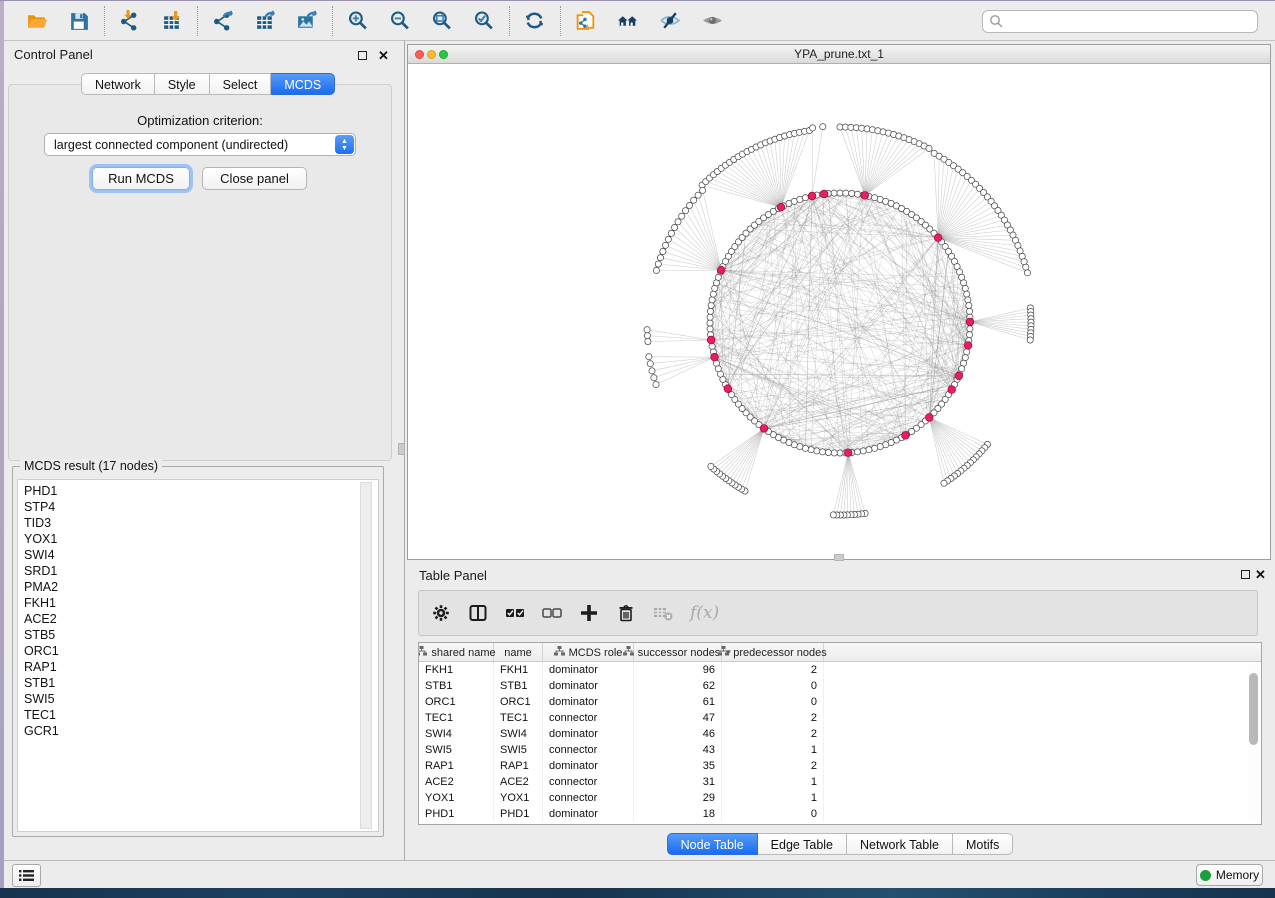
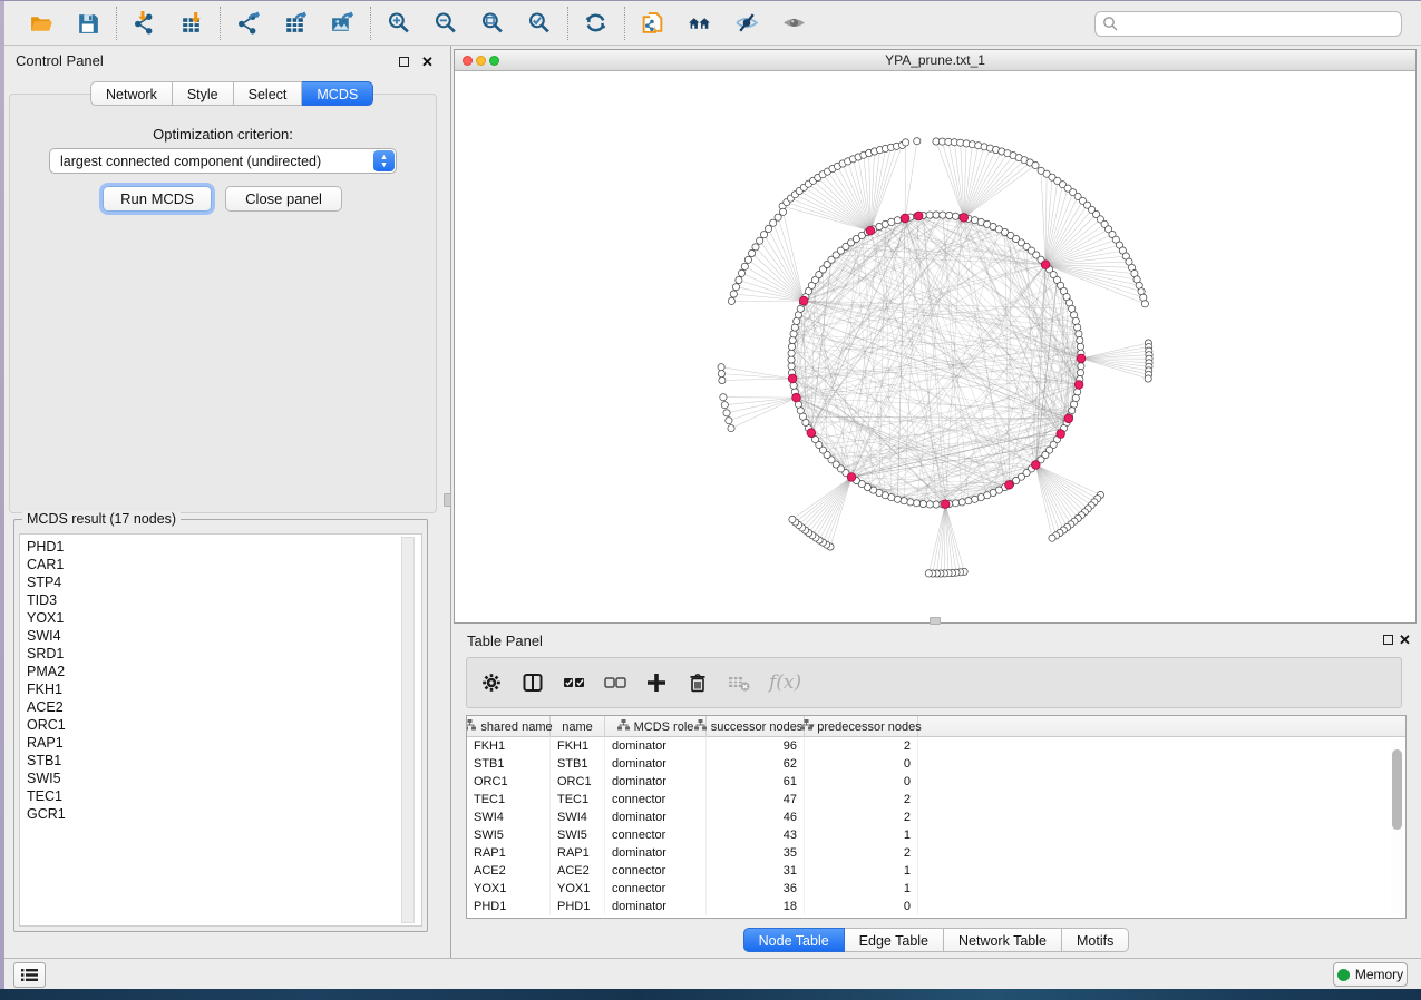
  Control Panel
  ✕
  Network
  Style
  Select
  MCDS
  Optimization criterion:
  largest connected component (undirected)
  Run MCDS
  Close panel
  MCDS result (17 nodes)
  PHD1
+ CAR1
  STP4
  TID3
  YOX1
  SWI4
  SRD1
  PMA2
  FKH1
  ACE2
- STB5
  ORC1
  RAP1
  STB1
  SWI5
  TEC1
  GCR1
  YPA_prune.txt_1
  Table Panel
  ✕
  f(x)
  shared name
  name
  MCDS role
  successor nodes
  predecessor nodes
  FKH1
  FKH1
  dominator
  96
  2
  STB1
  STB1
  dominator
  62
  0
  ORC1
  ORC1
  dominator
  61
  0
  TEC1
  TEC1
  connector
  47
  2
  SWI4
  SWI4
  dominator
  46
  2
  SWI5
  SWI5
  connector
  43
  1
  RAP1
  RAP1
  dominator
  35
  2
  ACE2
  ACE2
  connector
  31
  1
  YOX1
  YOX1
  connector
- 29
+ 36
  1
  PHD1
  PHD1
  dominator
  18
  0
  Node Table
  Edge Table
  Network Table
  Motifs
  Memory
